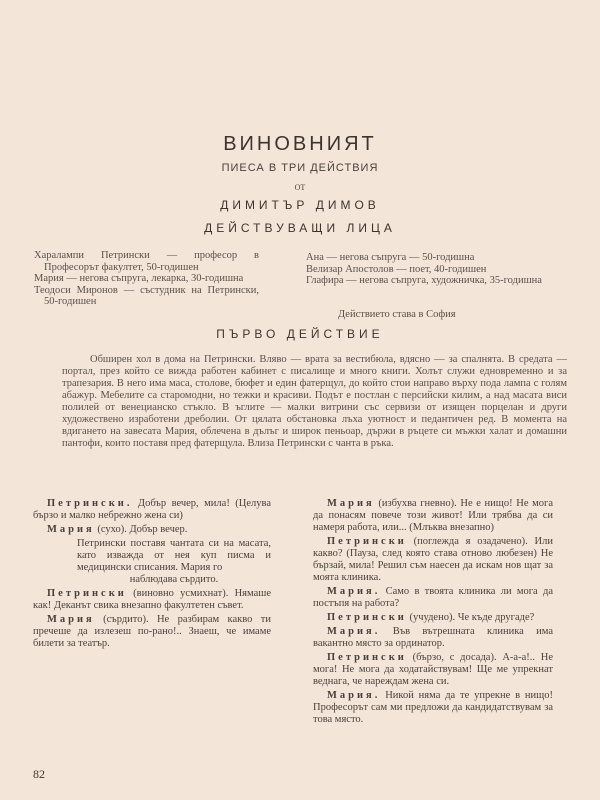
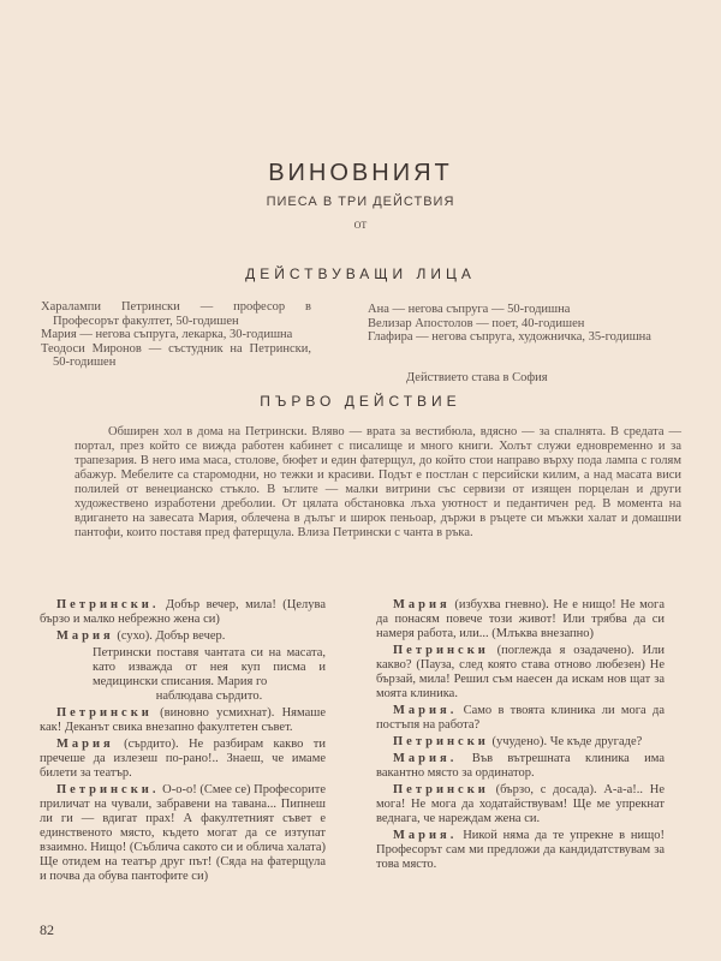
  ВИНОВНИЯТ
  ПИЕСА В ТРИ ДЕЙСТВИЯ
  ОТ
- ДИМИТЪР ДИМОВ
  ДЕЙСТВУВАЩИ ЛИЦА
  Харалампи Петрински — професор в Професорът факултет, 50-годишен
  Мария — негова съпруга, лекарка, 30-годишна
  Теодоси Миронов — състудник на Петрински, 50-годишен
  Ана — негова съпруга — 50-годишна
  Велизар Апостолов — поет, 40-годишен
  Глафира — негова съпруга, художничка, 35-годишна
  Действието става в София
  ПЪРВО ДЕЙСТВИЕ
  Обширен хол в дома на Петрински. Вляво — врата за вестибюла, вдясно — за спалнята. В средата — портал, през който се вижда работен кабинет с писалище и много книги. Холът служи едновременно и за трапезария. В него има маса, столове, бюфет и един фатерщул, до който стои направо върху пода лампа с голям абажур. Мебелите са старомодни, но тежки и красиви. Подът е постлан с персийски килим, а над масата виси полилей от венецианско стъкло. В ъглите — малки витрини със сервизи от изящен порцелан и други художествено изработени дреболии. От цялата обстановка лъха уютност и педантичен ред. В момента на вдигането на завесата Мария, облечена в дълъг и широк пеньоар, държи в ръцете си мъжки халат и домашни пантофи, които поставя пред фатерщула. Влиза Петрински с чанта в ръка.
  Петрински. Добър вечер, мила! (Целува бързо и малко небрежно жена си)
  Мария (сухо). Добър вечер.
  Петрински поставя чантата си на масата, като изважда от нея куп писма и медицински списания. Мария го
  наблюдава сърдито.
  Петрински (виновно усмихнат). Нямаше как! Деканът свика внезапно факултетен съвет.
  Мария (сърдито). Не разбирам какво ти пречеше да излезеш по-рано!.. Знаеш, че имаме билети за театър.
+ Петрински. О-о-о! (Смее се) Професорите приличат на чували, забравени на тавана... Пипнеш ли ги — вдигат прах! А факултетният съвет е единственото място, където могат да се изтупат взаимно. Нищо! (Съблича сакото си и облича халата) Ще отидем на театър друг път! (Сяда на фатерщула и почва да обува пантофите си)
  Мария (избухва гневно). Не е нищо! Не мога да понасям повече този живот! Или трябва да си намеря работа, или... (Млъква внезапно)
  Петрински (поглежда я озадачено). Или какво? (Пауза, след която става отново любезен) Не бързай, мила! Решил съм наесен да искам нов щат за моята клиника.
  Мария. Само в твоята клиника ли мога да постъпя на работа?
  Петрински (учудено). Че къде другаде?
  Мария. Във вътрешната клиника има вакантно място за ординатор.
  Петрински (бързо, с досада). А-а-а!.. Не мога! Не мога да ходатайствувам! Ще ме упрекнат веднага, че нареждам жена си.
  Мария. Никой няма да те упрекне в нищо! Професорът сам ми предложи да кандидатствувам за това място.
  82
